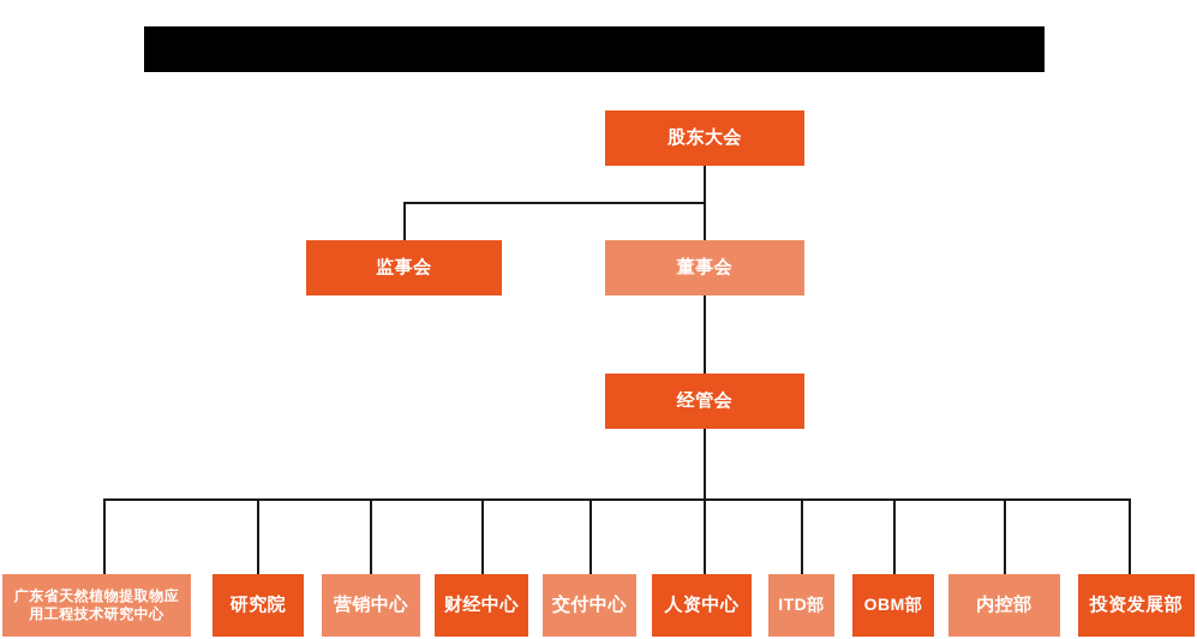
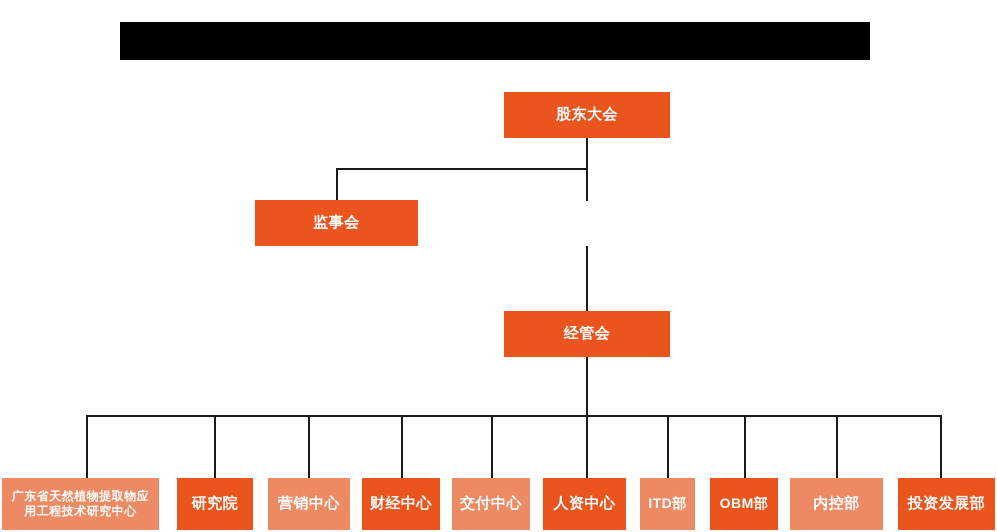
  股东大会
  监事会
- 董事会
  经管会
  广东省天然植物提取物应
  用工程技术研究中心
  研究院
  营销中心
  财经中心
  交付中心
  人资中心
  ITD部
  OBM部
  内控部
  投资发展部
